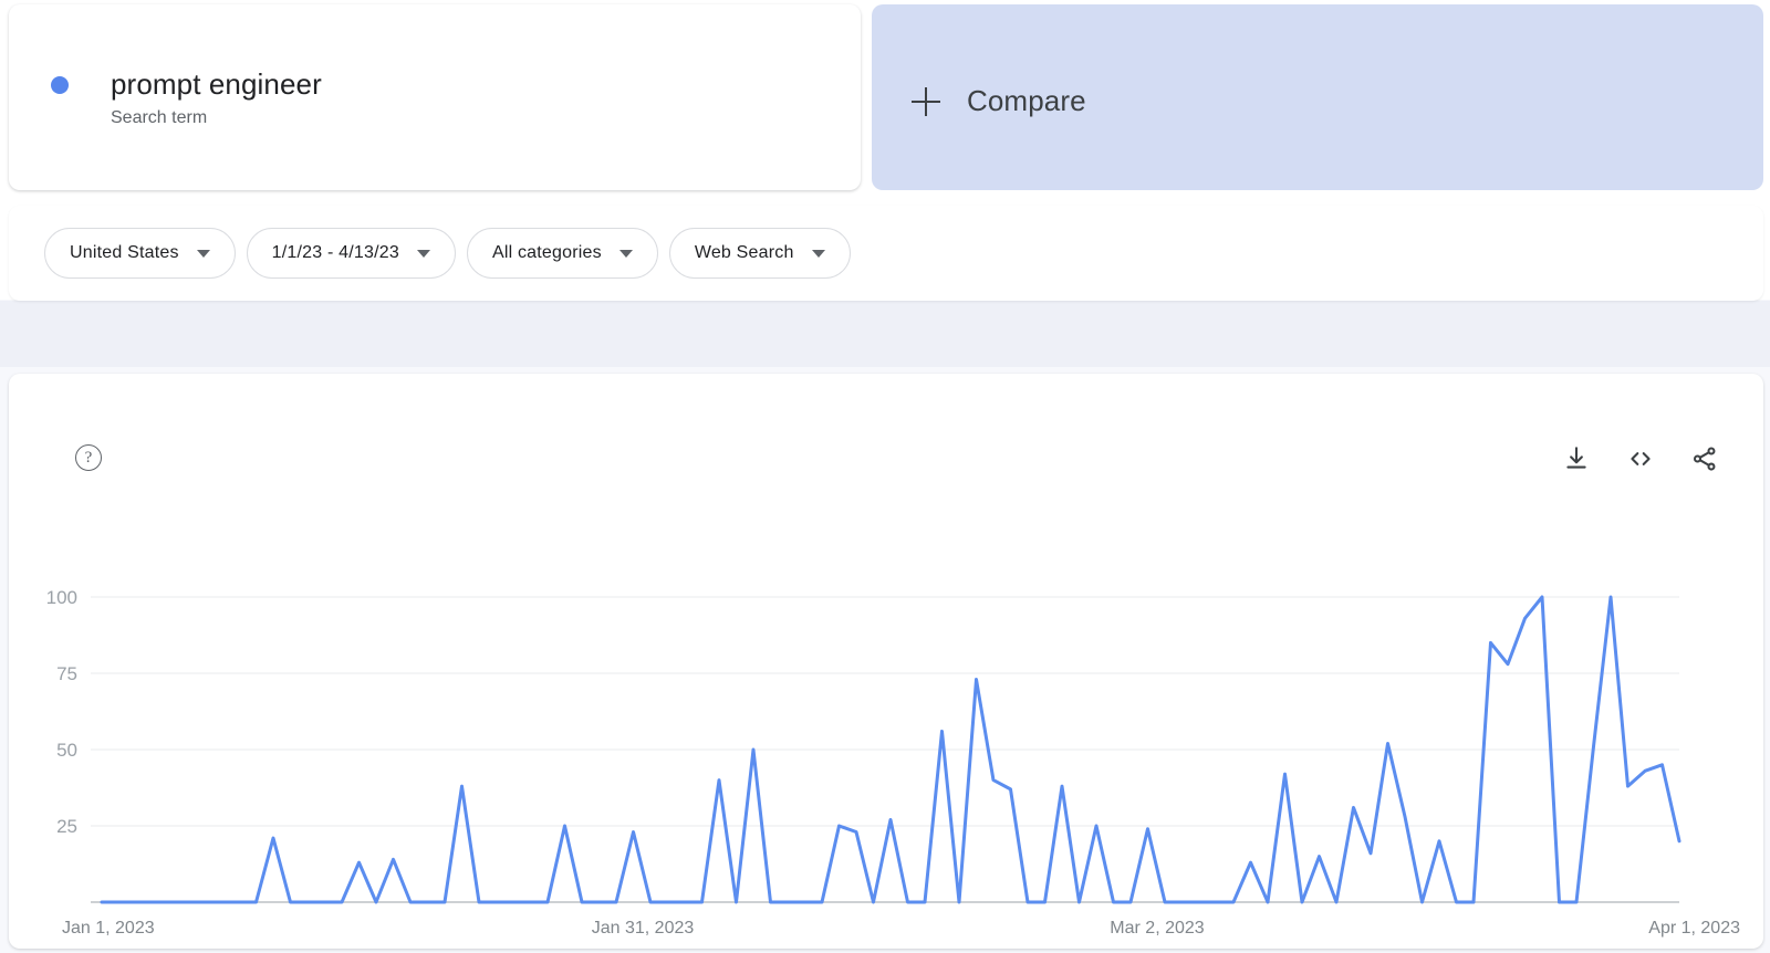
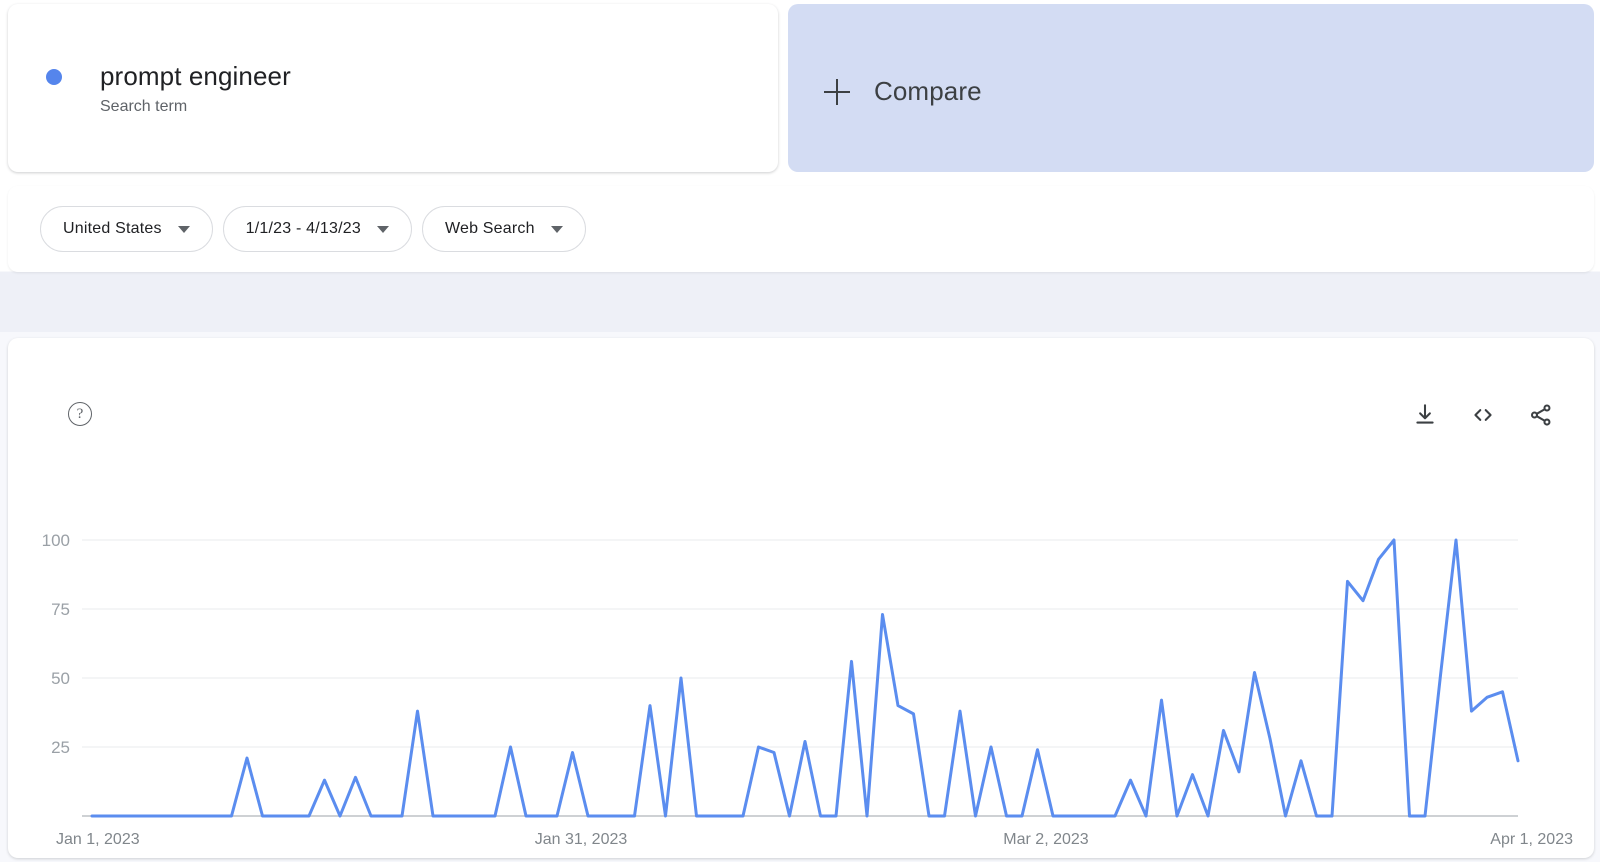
  prompt engineer
  Search term
  Compare
  United States
  1/1/23 - 4/13/23
- All categories
  Web Search
  ?
  25
  50
  75
  100
  Jan 1, 2023
  Jan 31, 2023
  Mar 2, 2023
  Apr 1, 2023
